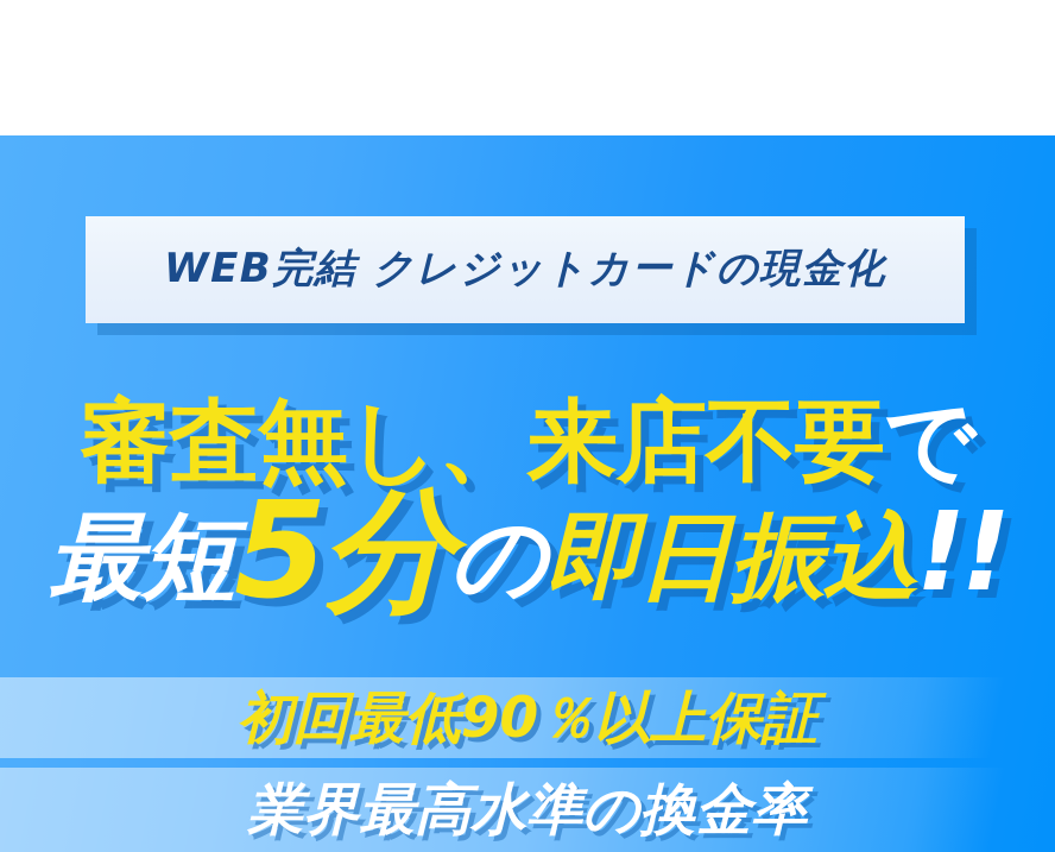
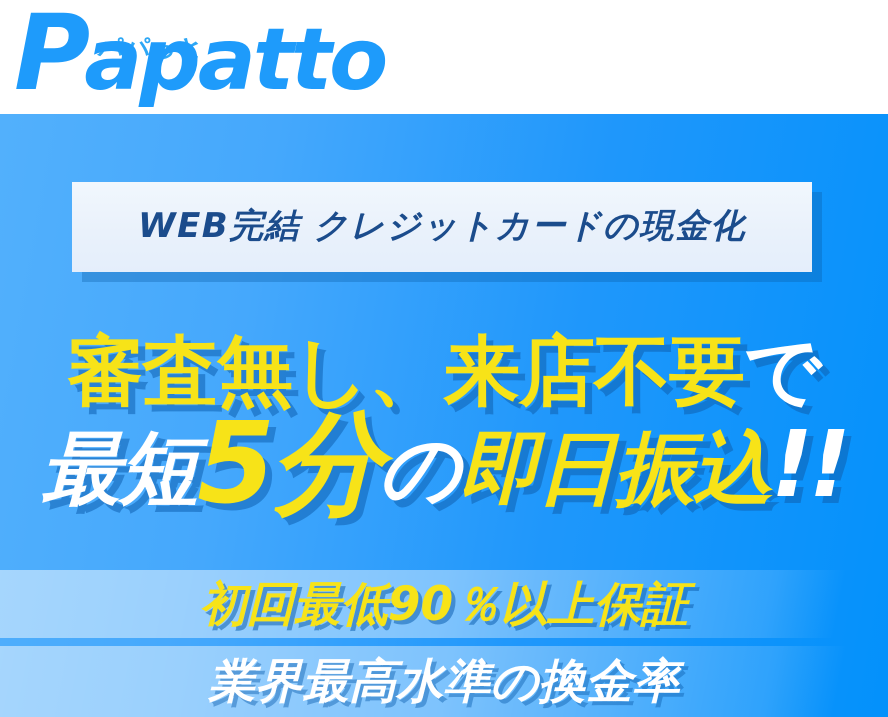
+ パパっと
+ Papatto
  WEB完結 クレジットカードの現金化
  審査無し、来店不要で
  最短5分の即日振込!!
  初回最低90％以上保証
  業界最高水準の換金率
